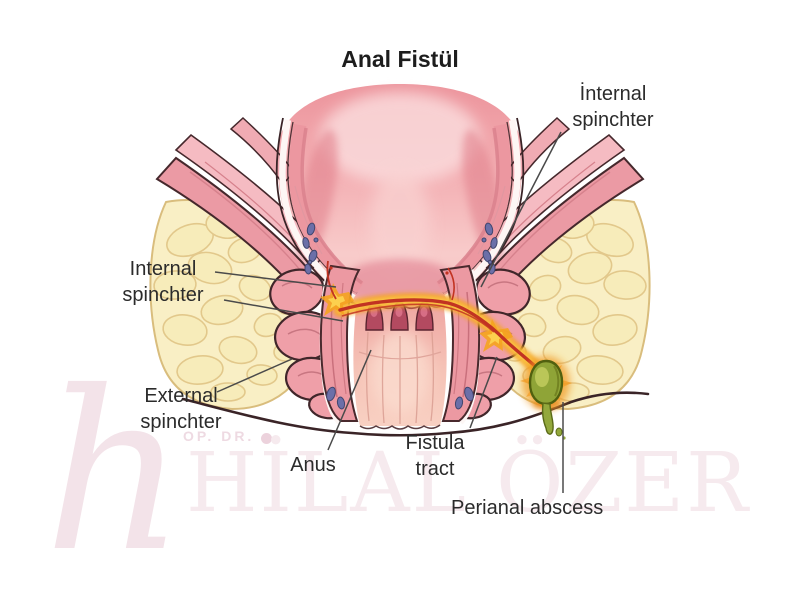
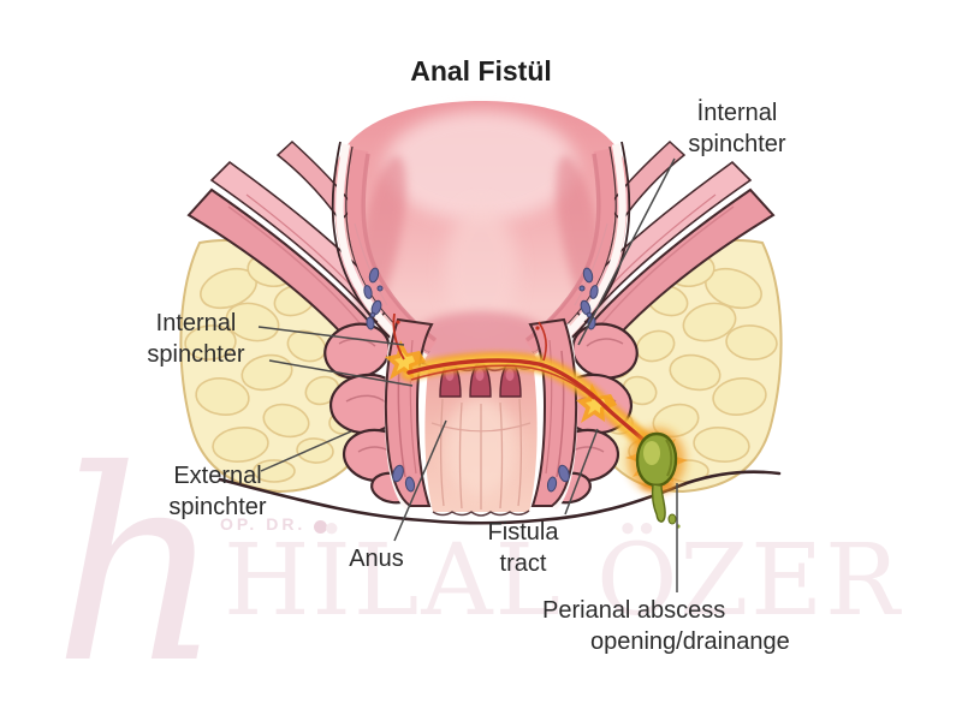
  h
  OP. DR.
  HİLAL ÖZER
  Anal Fistül
  İnternal spinchter
  Internal spinchter
  External spinchter
  Anus
  Fistula tract
  Perianal abscess
+ opening/drainange
